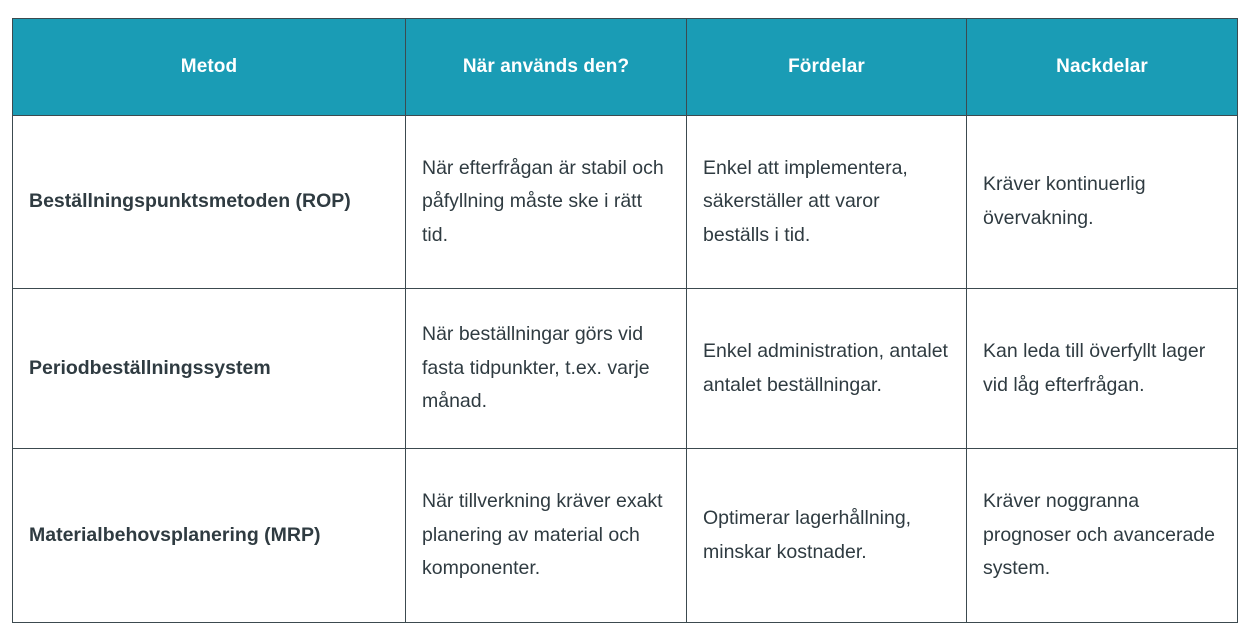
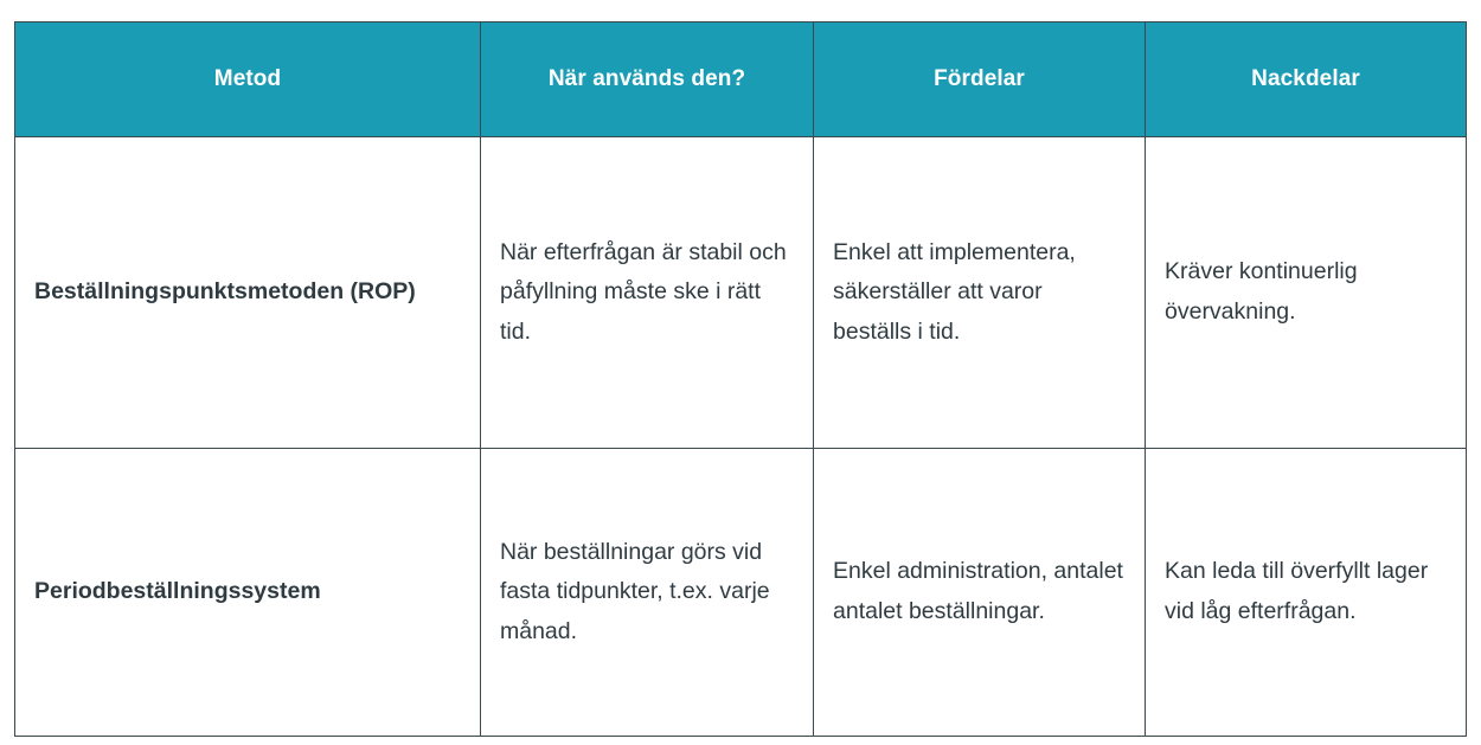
  Metod	När används den?	Fördelar	Nackdelar
  Beställningspunktsmetoden (ROP)	När efterfrågan är stabil och påfyllning måste ske i rätt tid.	Enkel att implementera, säkerställer att varor beställs i tid.	Kräver kontinuerlig övervakning.
  Periodbeställningssystem	När beställningar görs vid fasta tidpunkter, t.ex. varje månad.	Enkel administration, antalet antalet beställningar.	Kan leda till överfyllt lager vid låg efterfrågan.
- Materialbehovsplanering (MRP)	När tillverkning kräver exakt planering av material och komponenter.	Optimerar lagerhållning, minskar kostnader.	Kräver noggranna prognoser och avancerade system.
